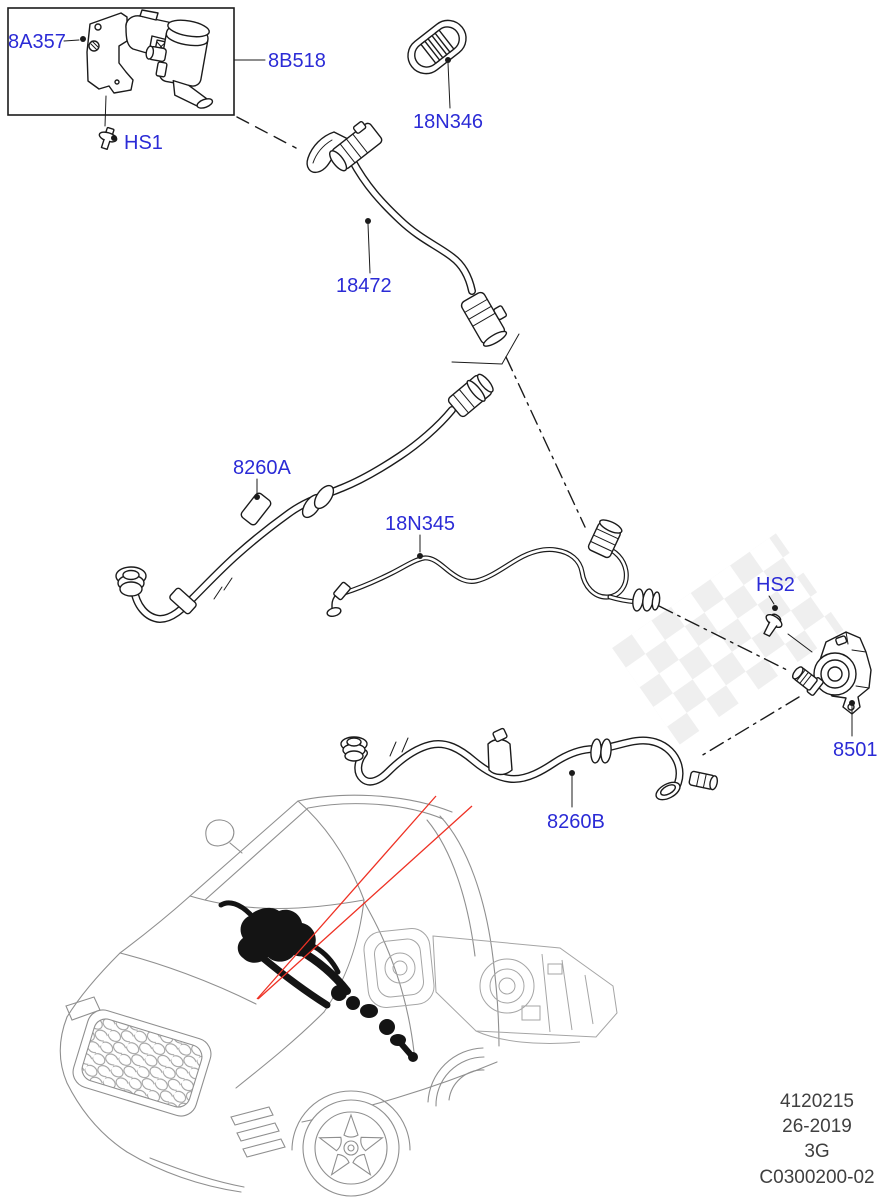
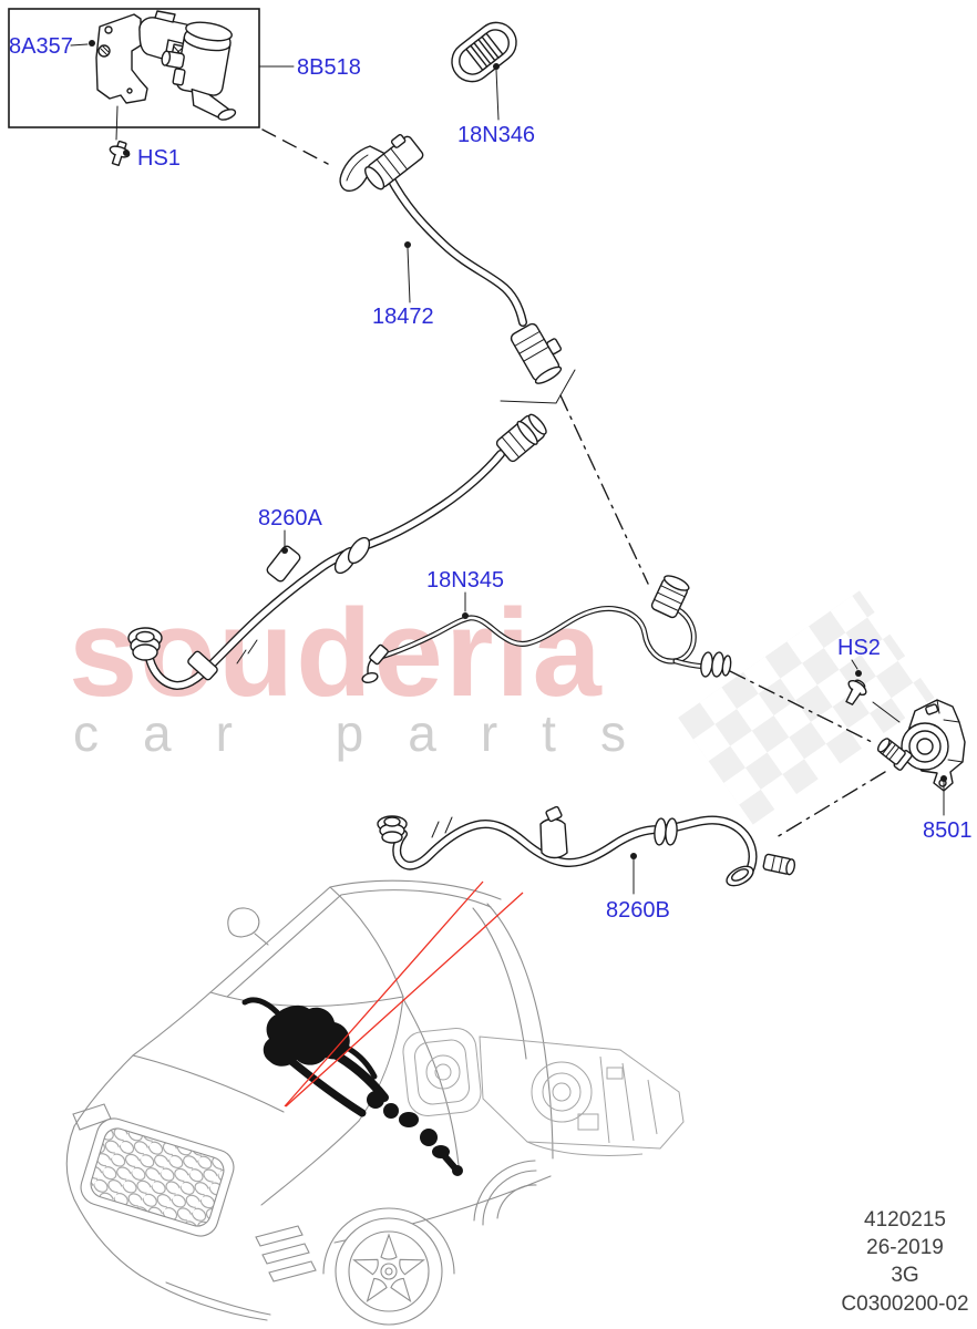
+ souderia
+ car parts
  8A357
  8B518
  HS1
  18N346
  18472
  8260A
  18N345
  HS2
  8501
  8260B
  4120215
  26-2019
  3G
  C0300200-02
